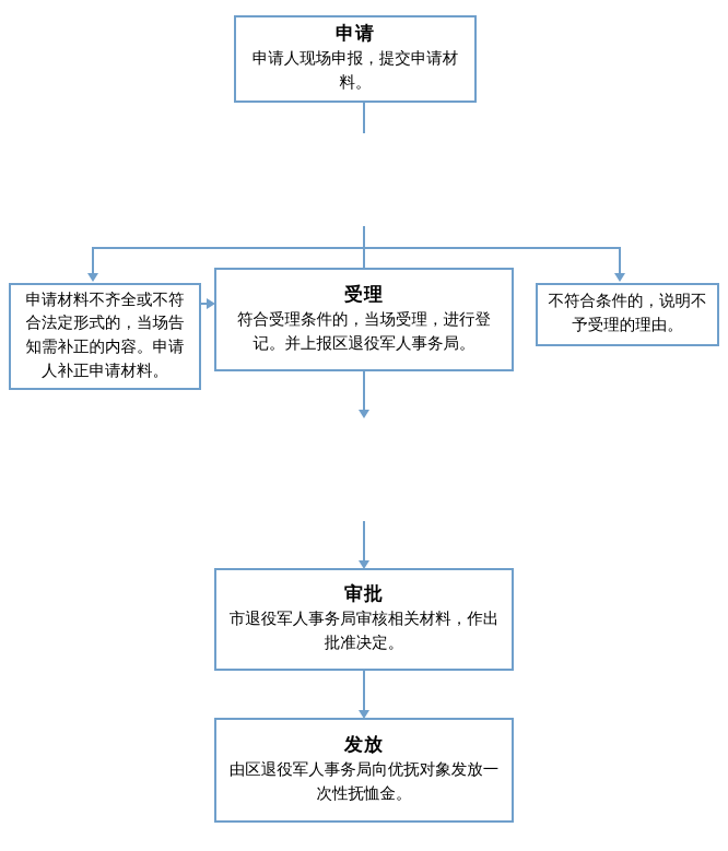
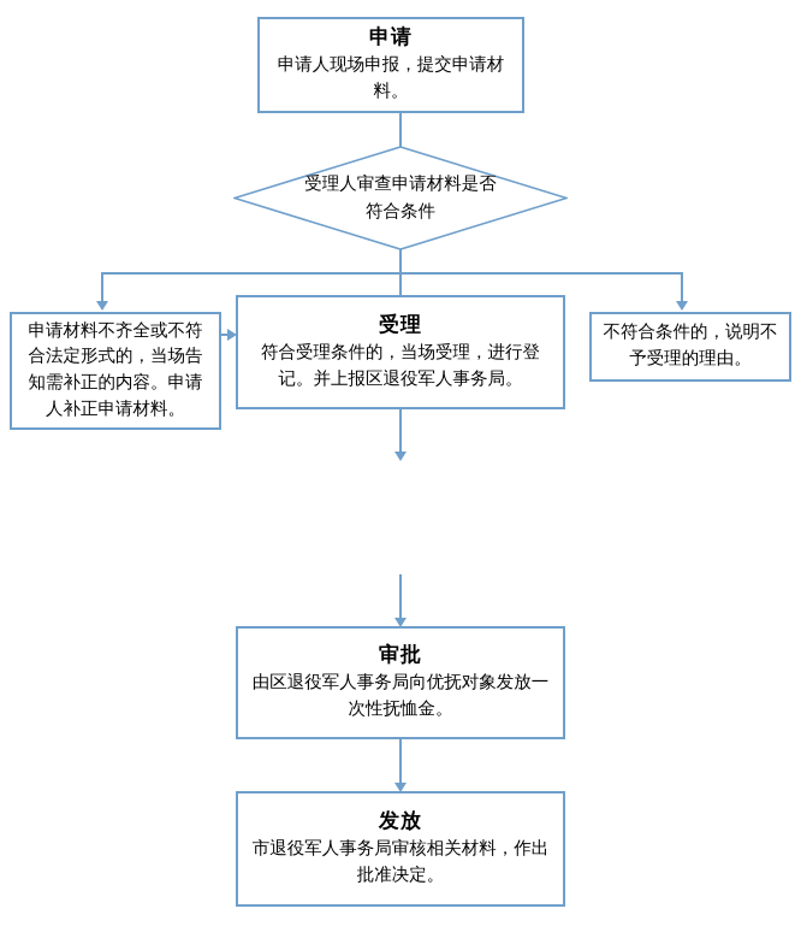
  申请
  申请人现场申报，提交申请材料。
+ 受理人审查申请材料是否符合条件
  申请材料不齐全或不符合法定形式的，当场告知需补正的内容。申请人补正申请材料。
  受理
  符合受理条件的，当场受理，进行登记。并上报区退役军人事务局。
  不符合条件的，说明不予受理的理由。
  审批
- 市退役军人事务局审核相关材料，作出批准决定。
+ 由区退役军人事务局向优抚对象发放一次性抚恤金。
  发放
- 由区退役军人事务局向优抚对象发放一次性抚恤金。
+ 市退役军人事务局审核相关材料，作出批准决定。
